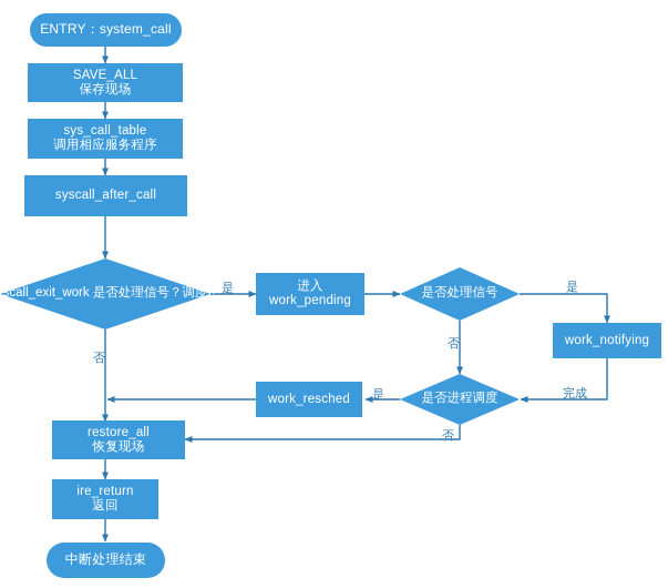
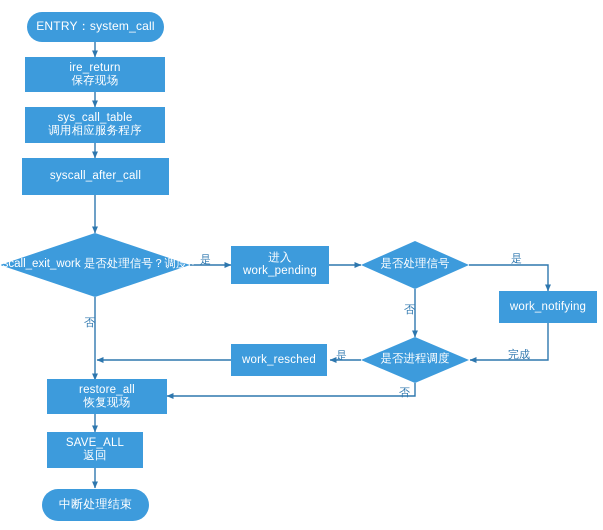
  ENTRY：system_call
- SAVE_ALL
+ ire_return
  保存现场
  sys_call_table
  调用相应服务程序
  syscall_after_call
  scall_exit_work 是否处理信号？调度？
  进入
  work_pending
  是否处理信号
  work_notifying
  是否进程调度
  work_resched
  restore_all
  恢复现场
- ire_return
+ SAVE_ALL
  返回
  中断处理结束
  是
  否
  是
  否
  完成
  是
  否
